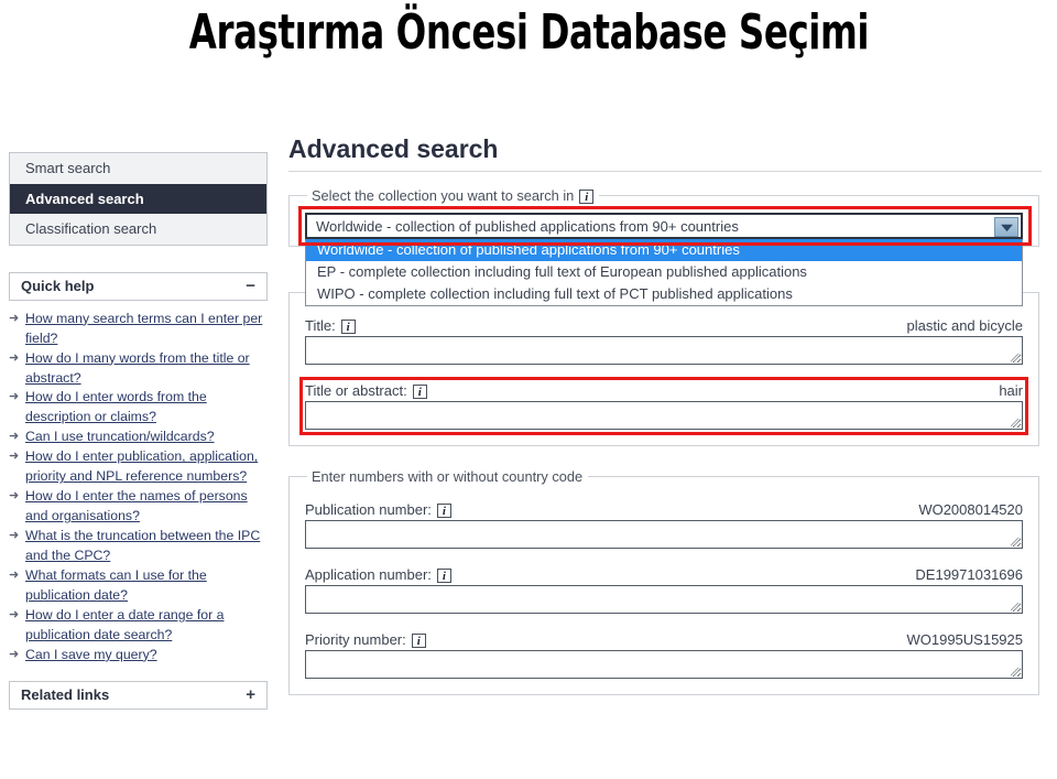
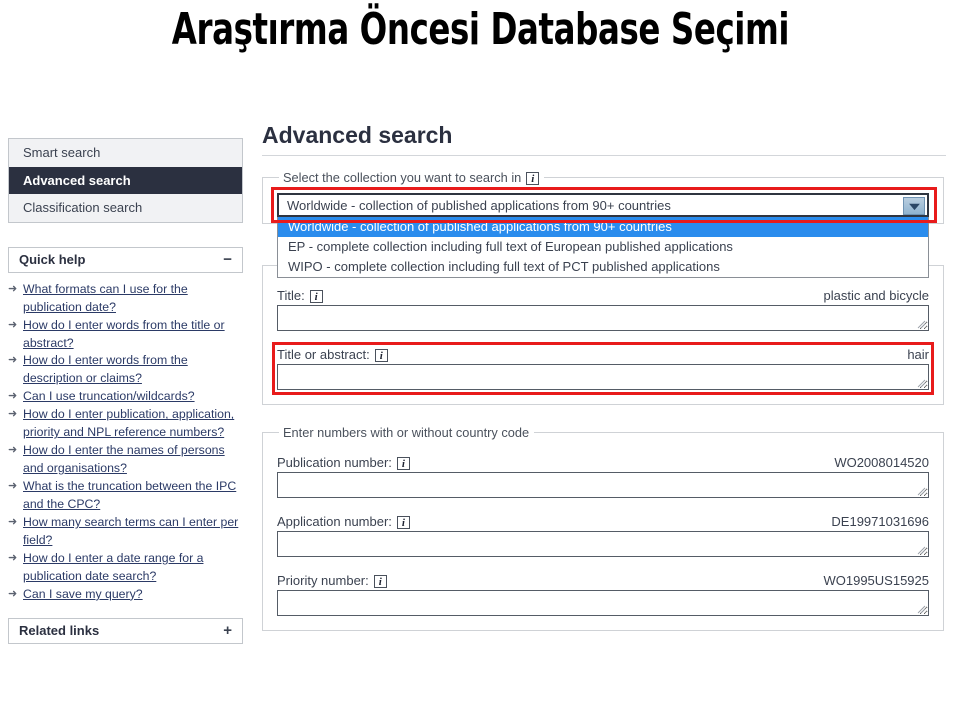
  Araştırma Öncesi Database Seçimi
  Smart search
  Advanced search
  Classification search
  Quick help
  −
  ➜
- How many search terms can I enter per field?
+ What formats can I use for the publication date?
  ➜
- How do I many words from the title or abstract?
+ How do I enter words from the title or abstract?
  ➜
  How do I enter words from the description or claims?
  ➜
  Can I use truncation/wildcards?
  ➜
  How do I enter publication, application, priority and NPL reference numbers?
  ➜
  How do I enter the names of persons and organisations?
  ➜
  What is the truncation between the IPC and the CPC?
  ➜
- What formats can I use for the publication date?
+ How many search terms can I enter per field?
  ➜
  How do I enter a date range for a publication date search?
  ➜
  Can I save my query?
  Related links
  +
  Advanced search
  Select the collection you want to search in i
  Worldwide - collection of published applications from 90+ countries
  Worldwide - collection of published applications from 90+ countries
  EP - complete collection including full text of European published applications
  WIPO - complete collection including full text of PCT published applications
  Title: i
  plastic and bicycle
  Title or abstract: i
  hair
  Enter numbers with or without country code
  Publication number: i
  WO2008014520
  Application number: i
  DE19971031696
  Priority number: i
  WO1995US15925
